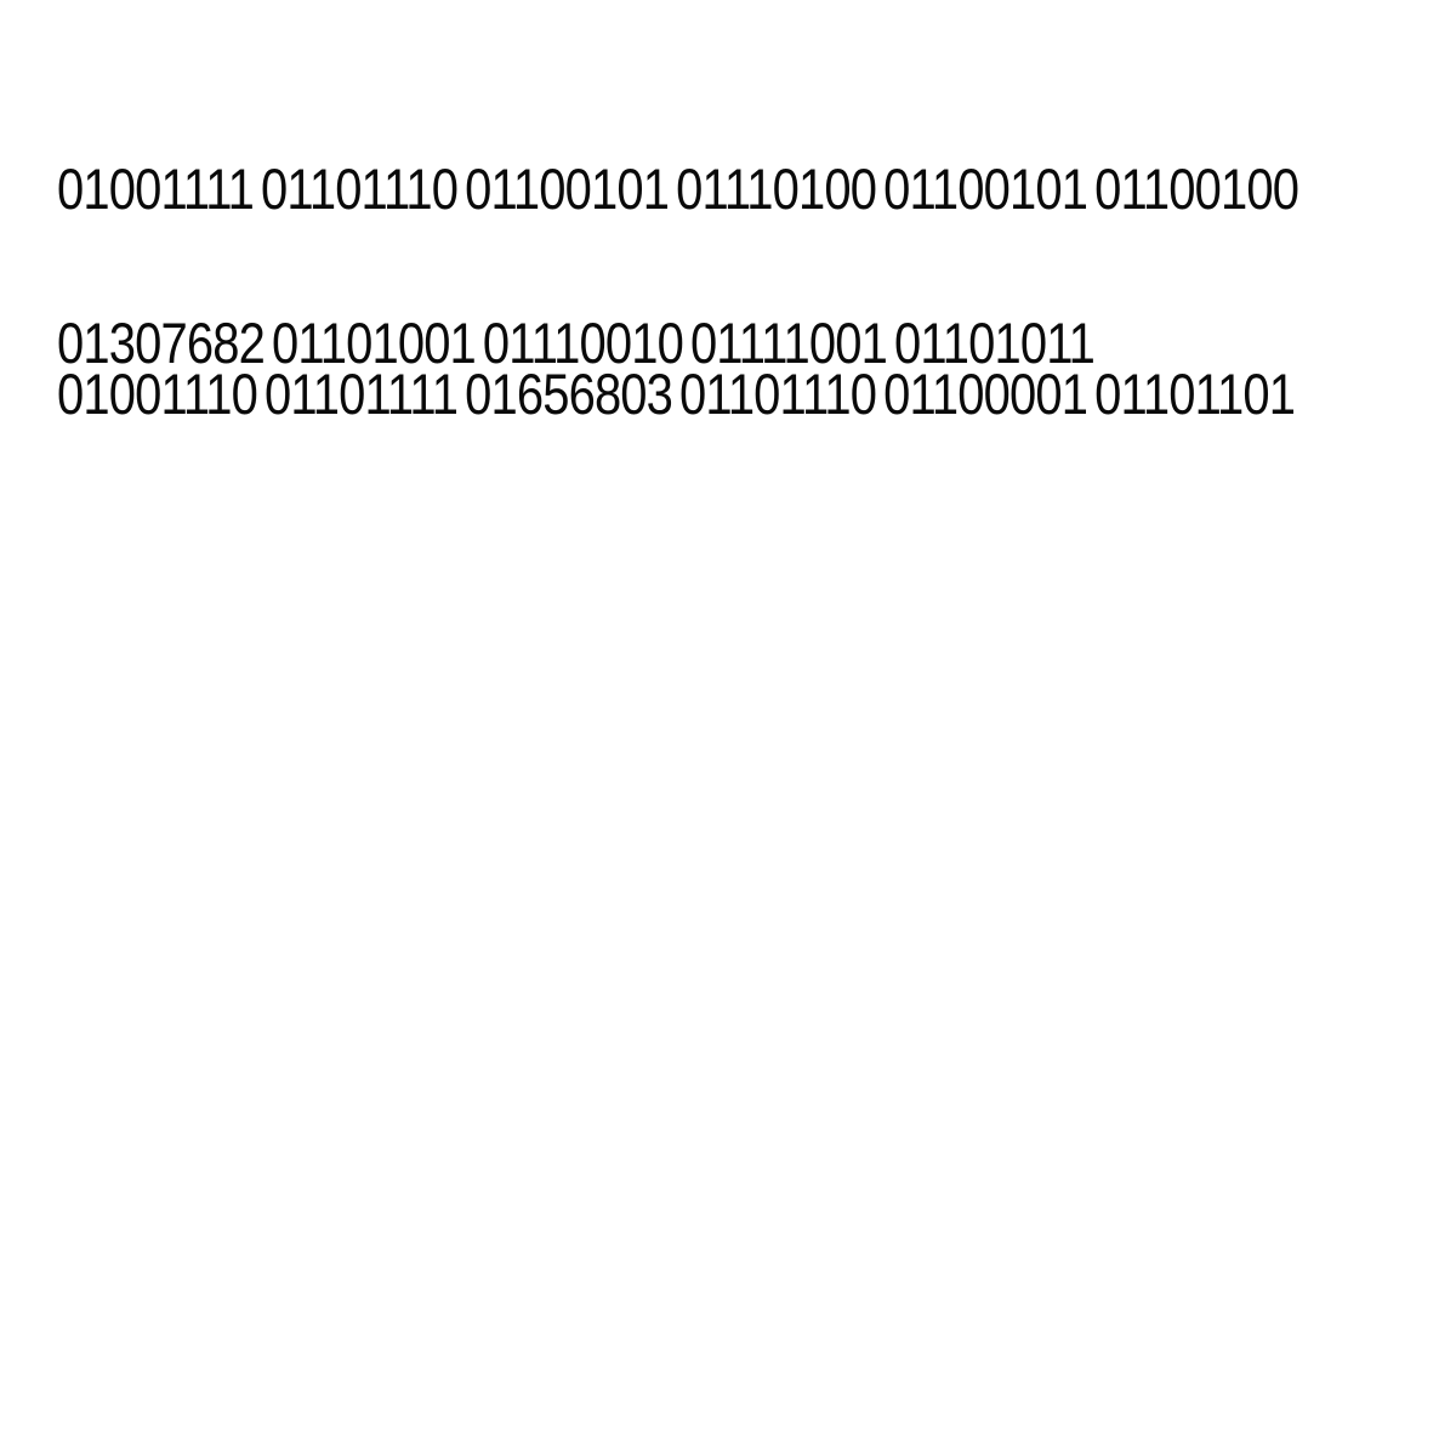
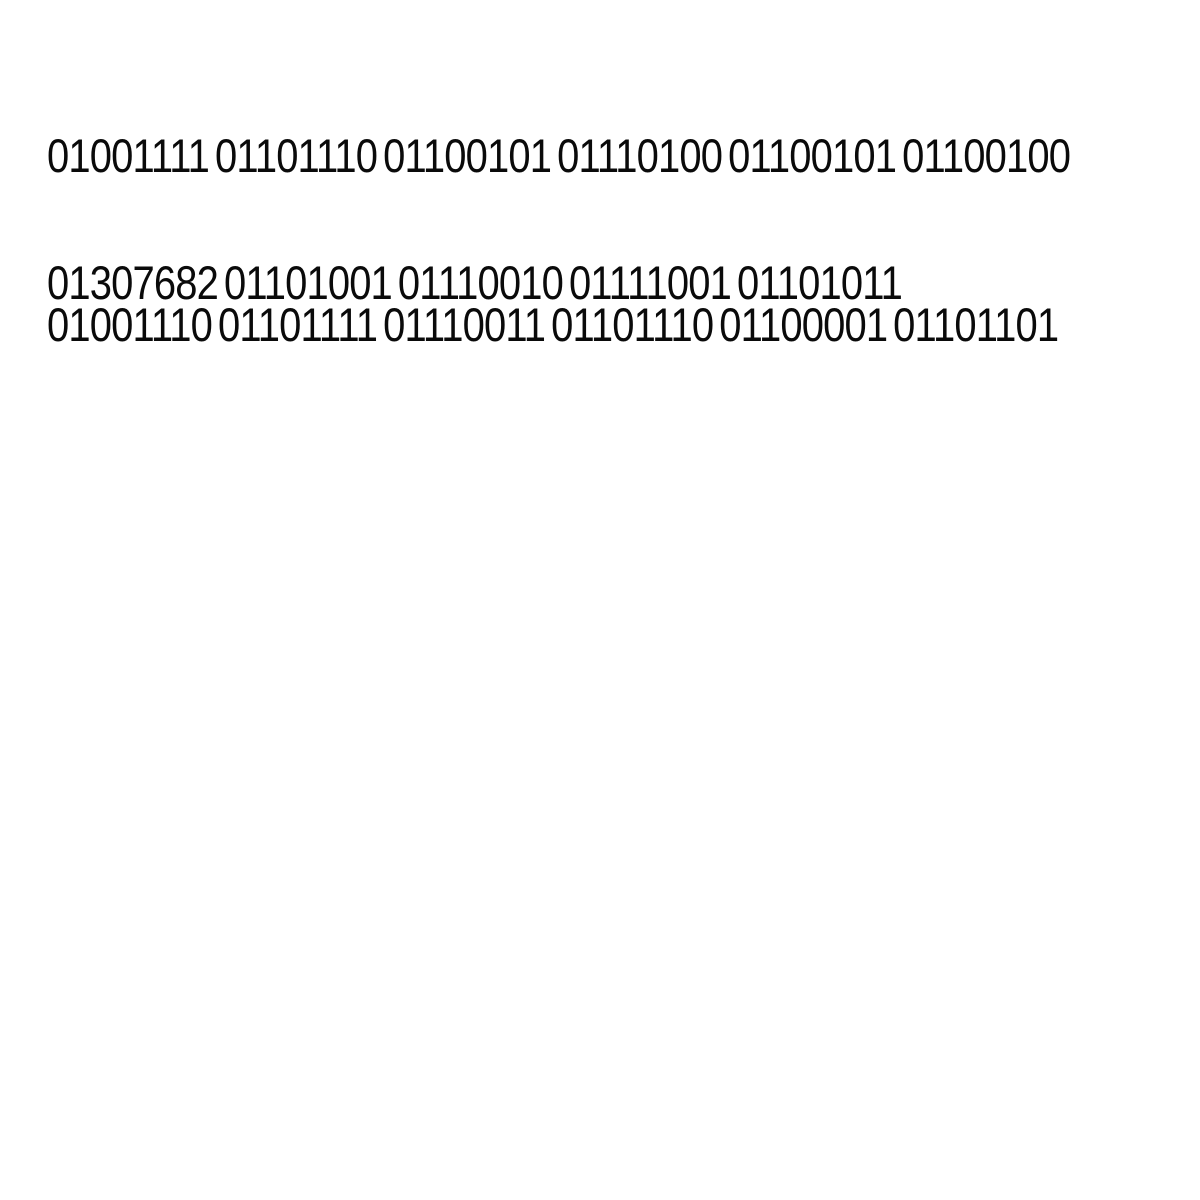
  01001111 01101110 01100101 01110100 01100101 01100100
  01307682 01101001 01110010 01111001 01101011
- 01001110 01101111 01656803 01101110 01100001 01101101
+ 01001110 01101111 01110011 01101110 01100001 01101101
